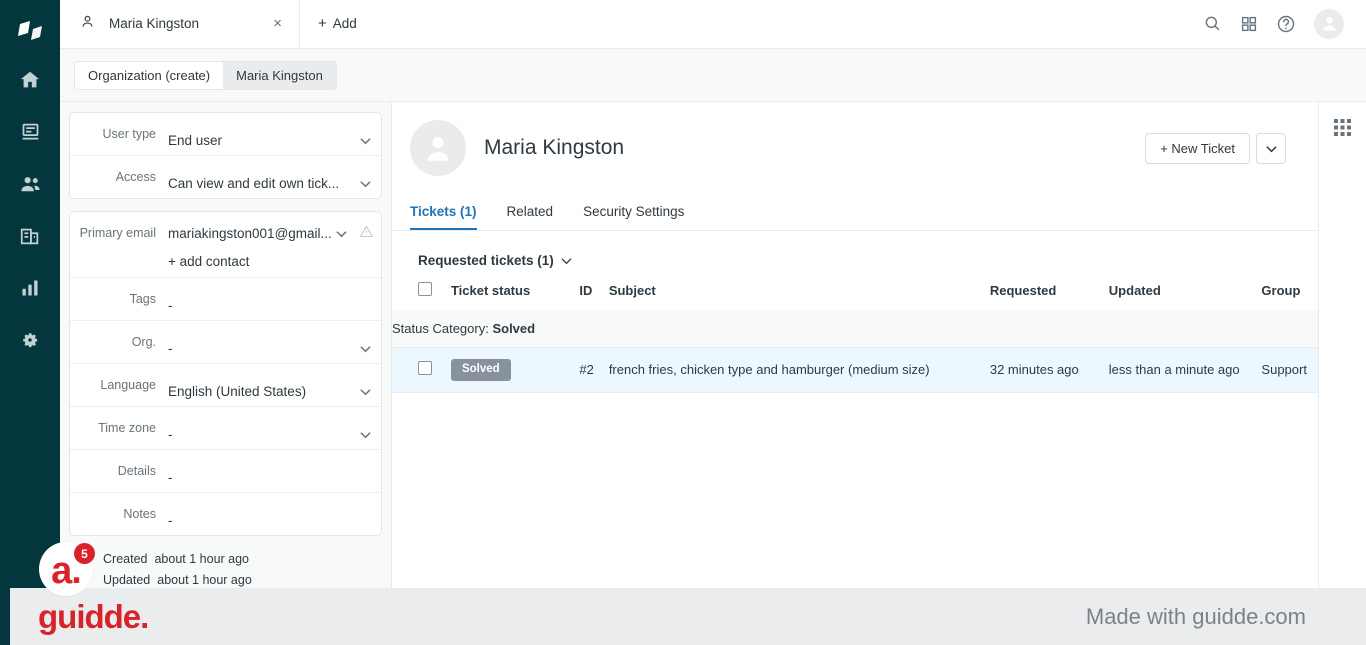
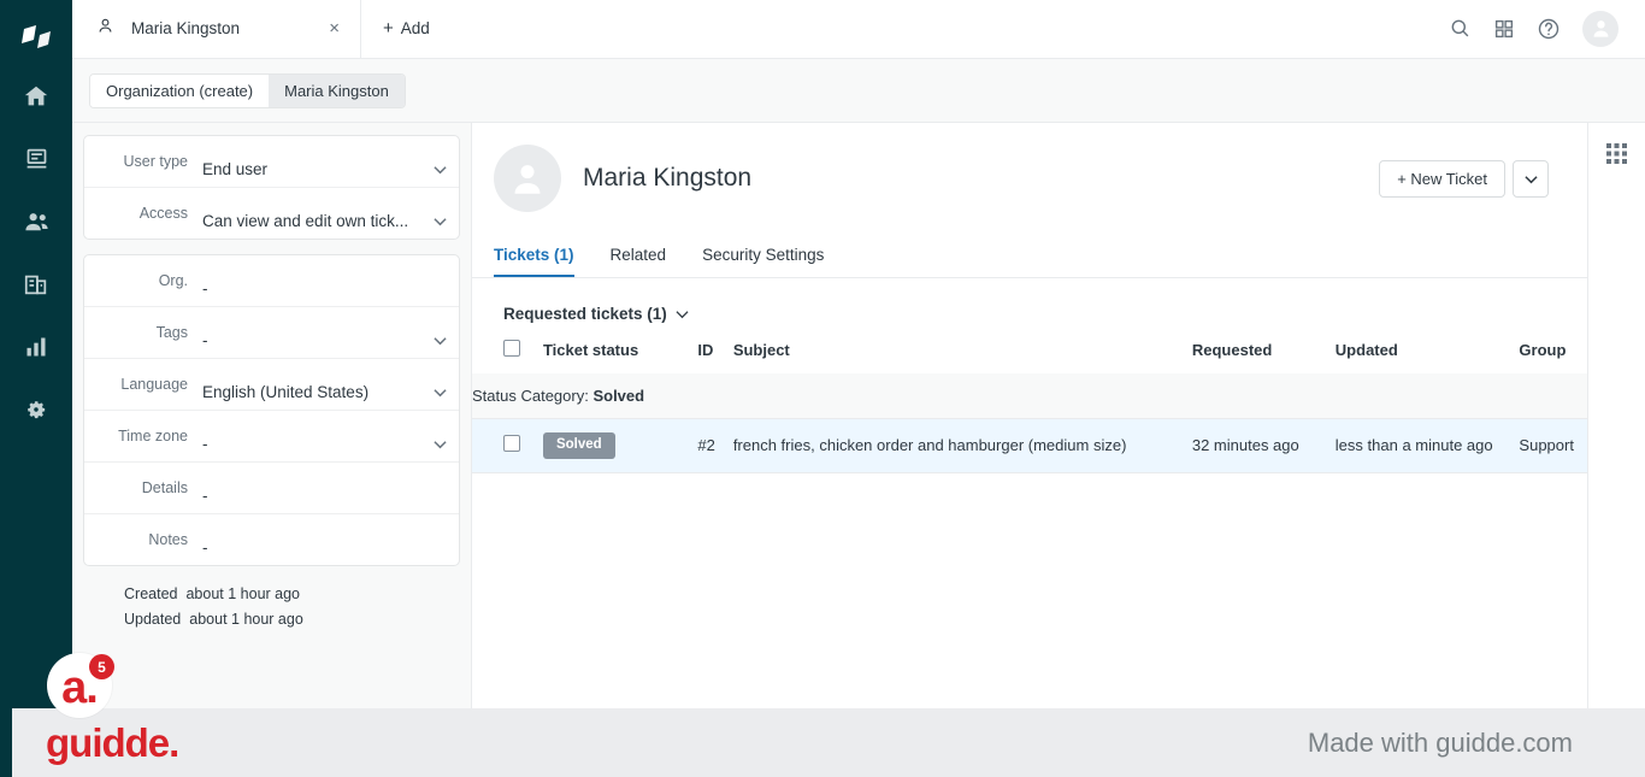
  Maria Kingston
  ×
  +
  Add
  Organization (create)
  Maria Kingston
  User type
  End user
  Access
  Can view and edit own tick...
- Primary email
- mariakingston001@gmail...
- + add contact
- Tags
+ Org.
  -
- Org.
+ Tags
  -
  Language
  English (United States)
  Time zone
  -
  Details
  -
  Notes
  -
  Created
  about 1 hour ago
  Updated
  about 1 hour ago
  Maria Kingston
  + New Ticket
  Tickets (1)
  Related
  Security Settings
  Requested tickets (1)
  	Ticket status	ID	Subject	Requested	Updated	Group
  Status Category: Solved
- 	Solved	#2	french fries, chicken type and hamburger (medium size)	32 minutes ago	less than a minute ago	Support
+ 	Solved	#2	french fries, chicken order and hamburger (medium size)	32 minutes ago	less than a minute ago	Support
  a.
  5
  guidde.
  Made with guidde.com
